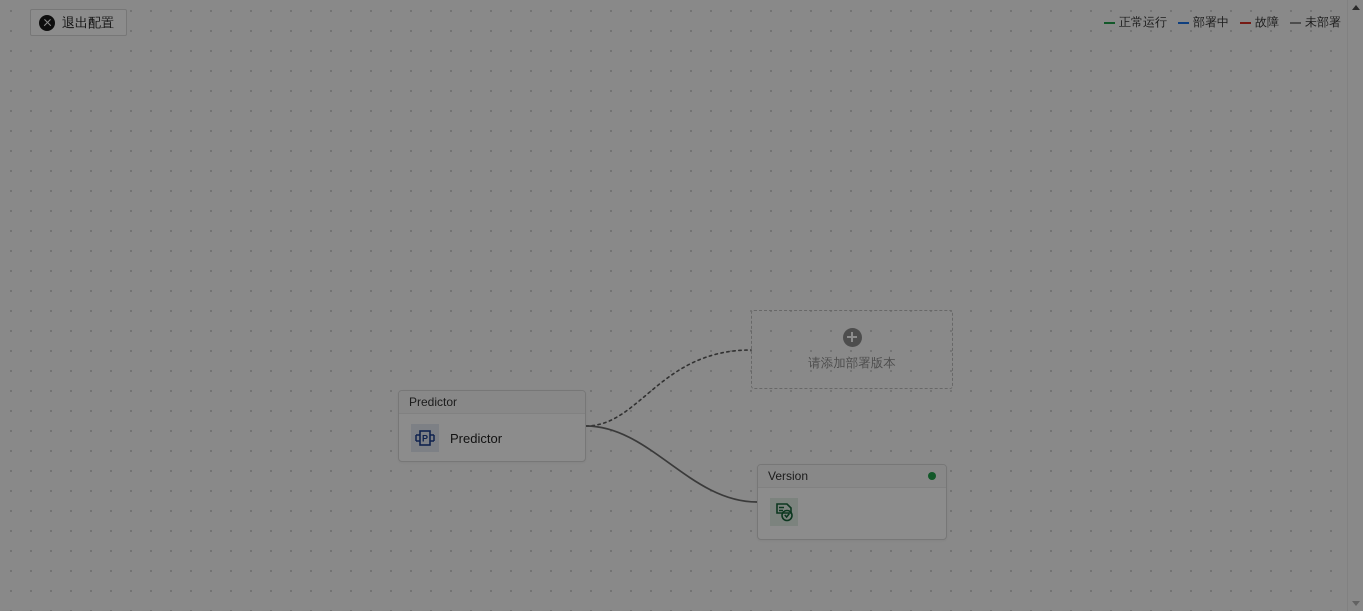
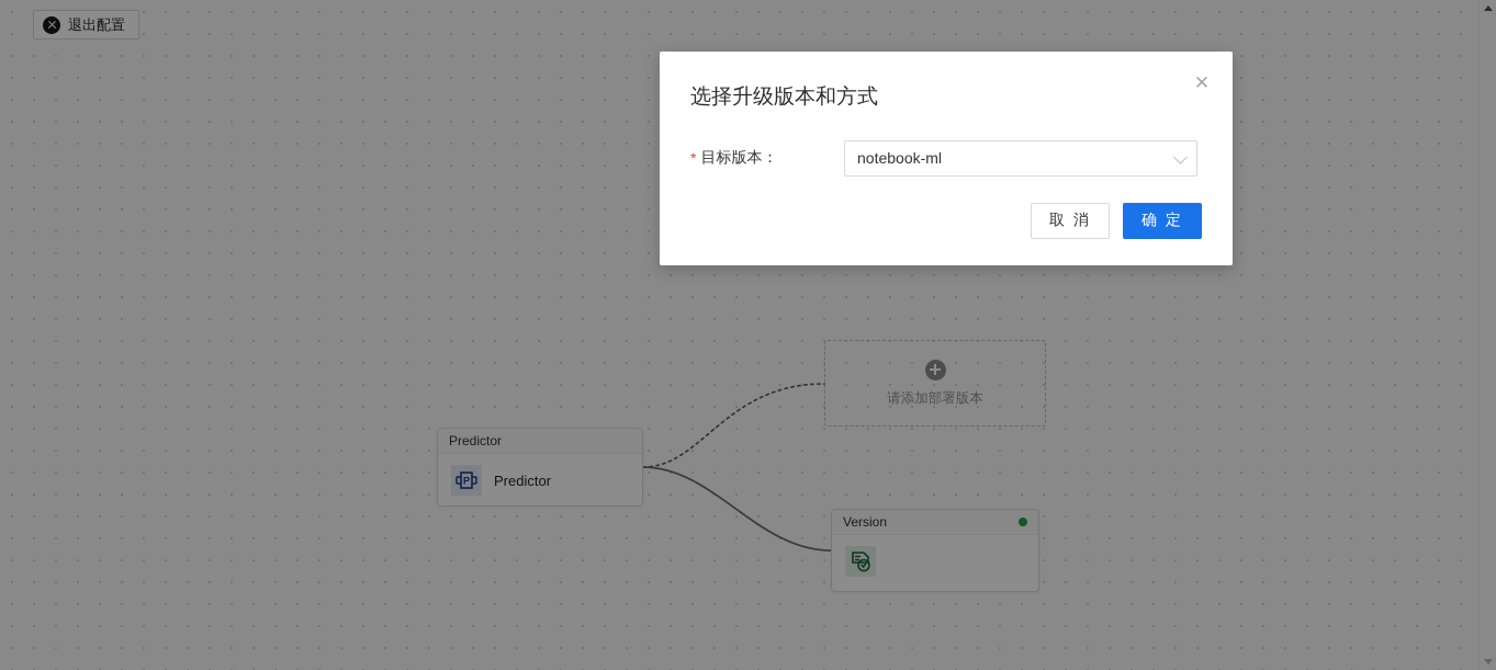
  退出配置
- 正常运行
- 部署中
- 故障
- 未部署
  Predictor
  P
  Predictor
  请添加部署版本
  Version
+ ✕
+ 选择升级版本和方式
+ *
+ 目标版本：
+ notebook-ml
+ 取 消
+ 确 定
